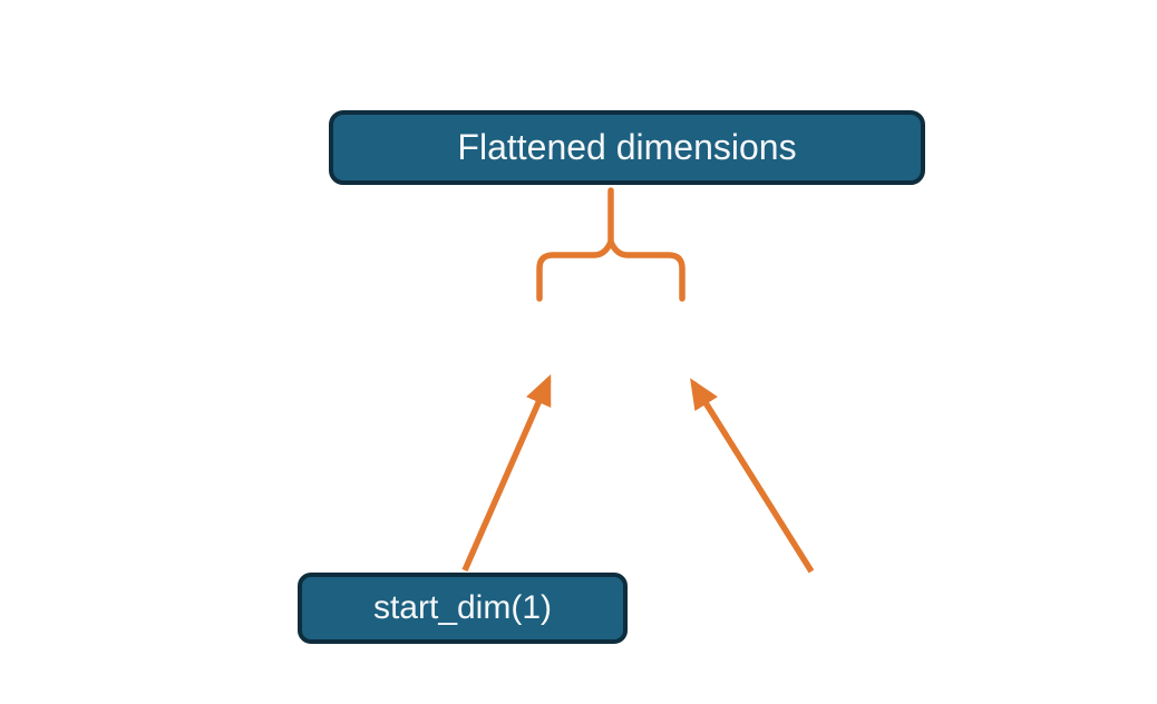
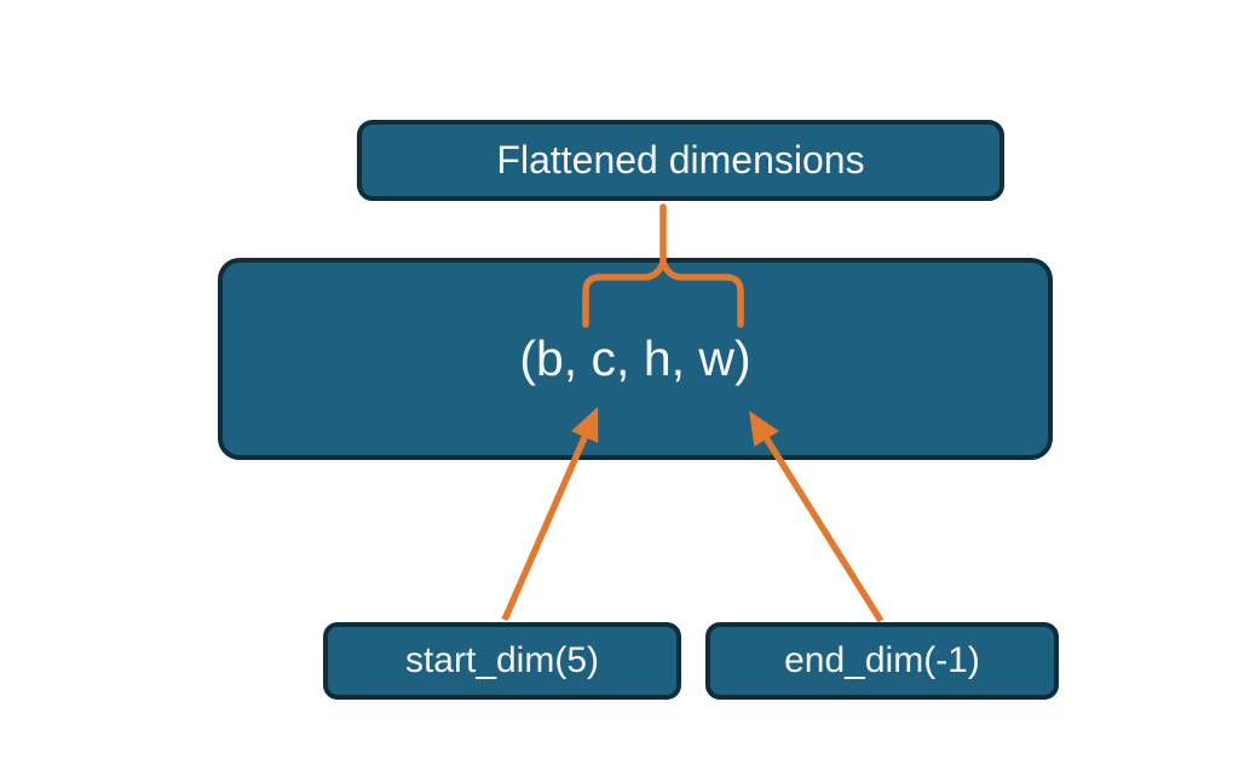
  Flattened dimensions
+ (b, c, h, w)
- start_dim(1)
+ start_dim(5)
+ end_dim(-1)
